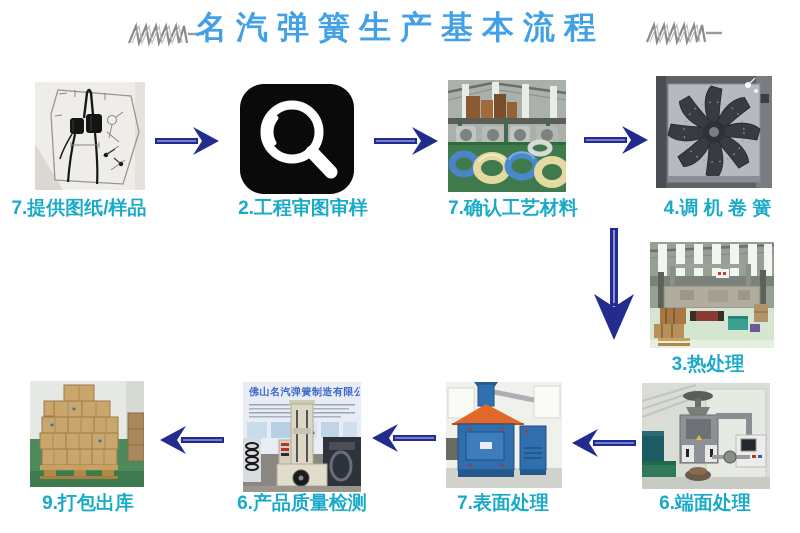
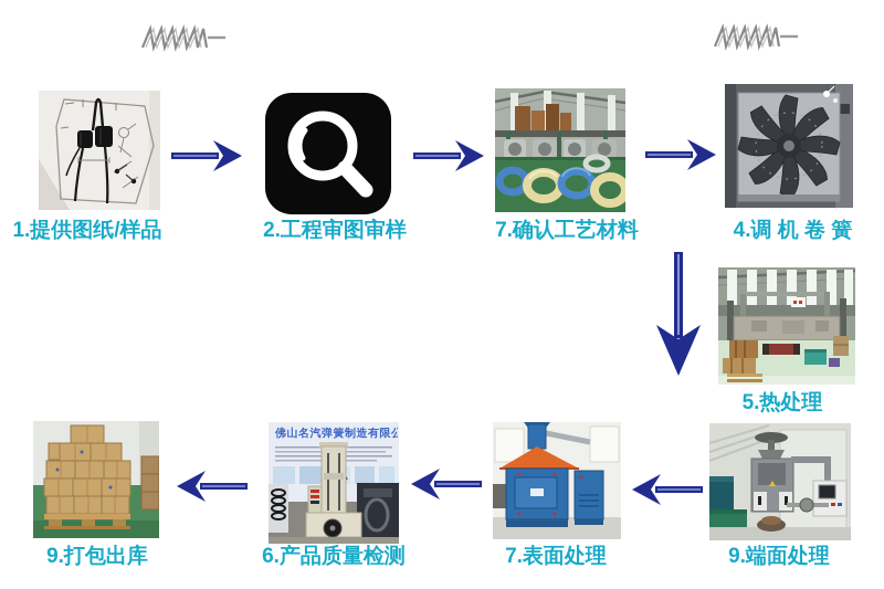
- 名汽弹簧生产基本流程
- 7.提供图纸/样品
+ 1.提供图纸/样品
  2.工程审图审样
  7.确认工艺材料
  4.调 机 卷 簧
- 3.热处理
+ 5.热处理
  佛山名汽弹簧制造有限公
- 6.端面处理
+ 9.端面处理
  7.表面处理
  6.产品质量检测
  9.打包出库
